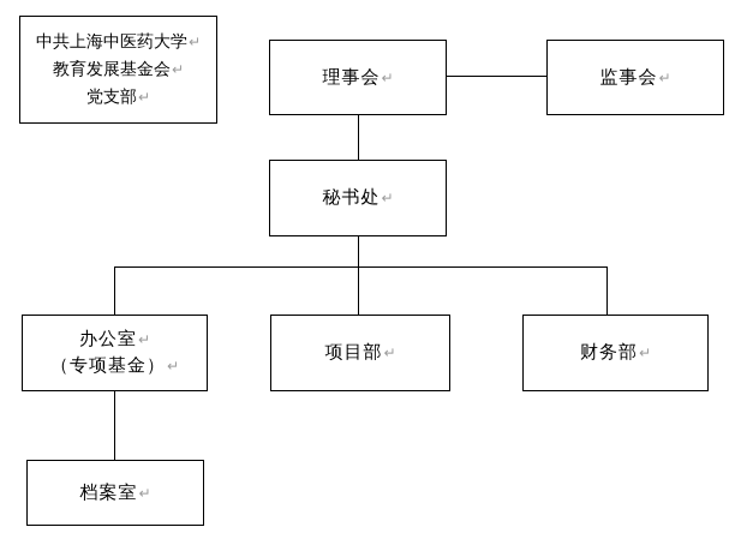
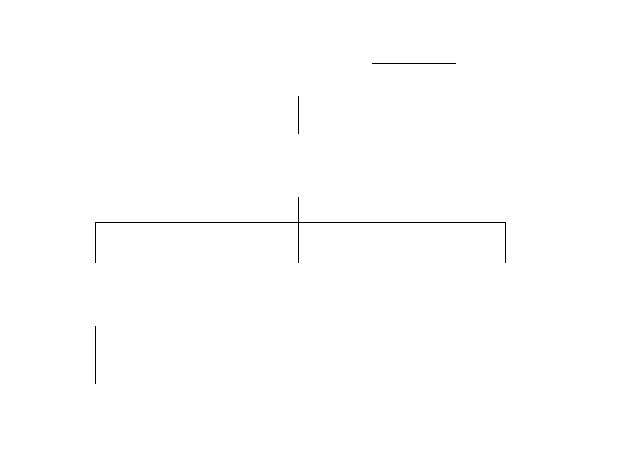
- 中共上海中医药大学↵
- 教育发展基金会↵
- 党支部↵
- 理事会↵
- 监事会↵
- 秘书处↵
- 办公室↵
- （专项基金）↵
- 项目部↵
- 财务部↵
- 档案室↵
